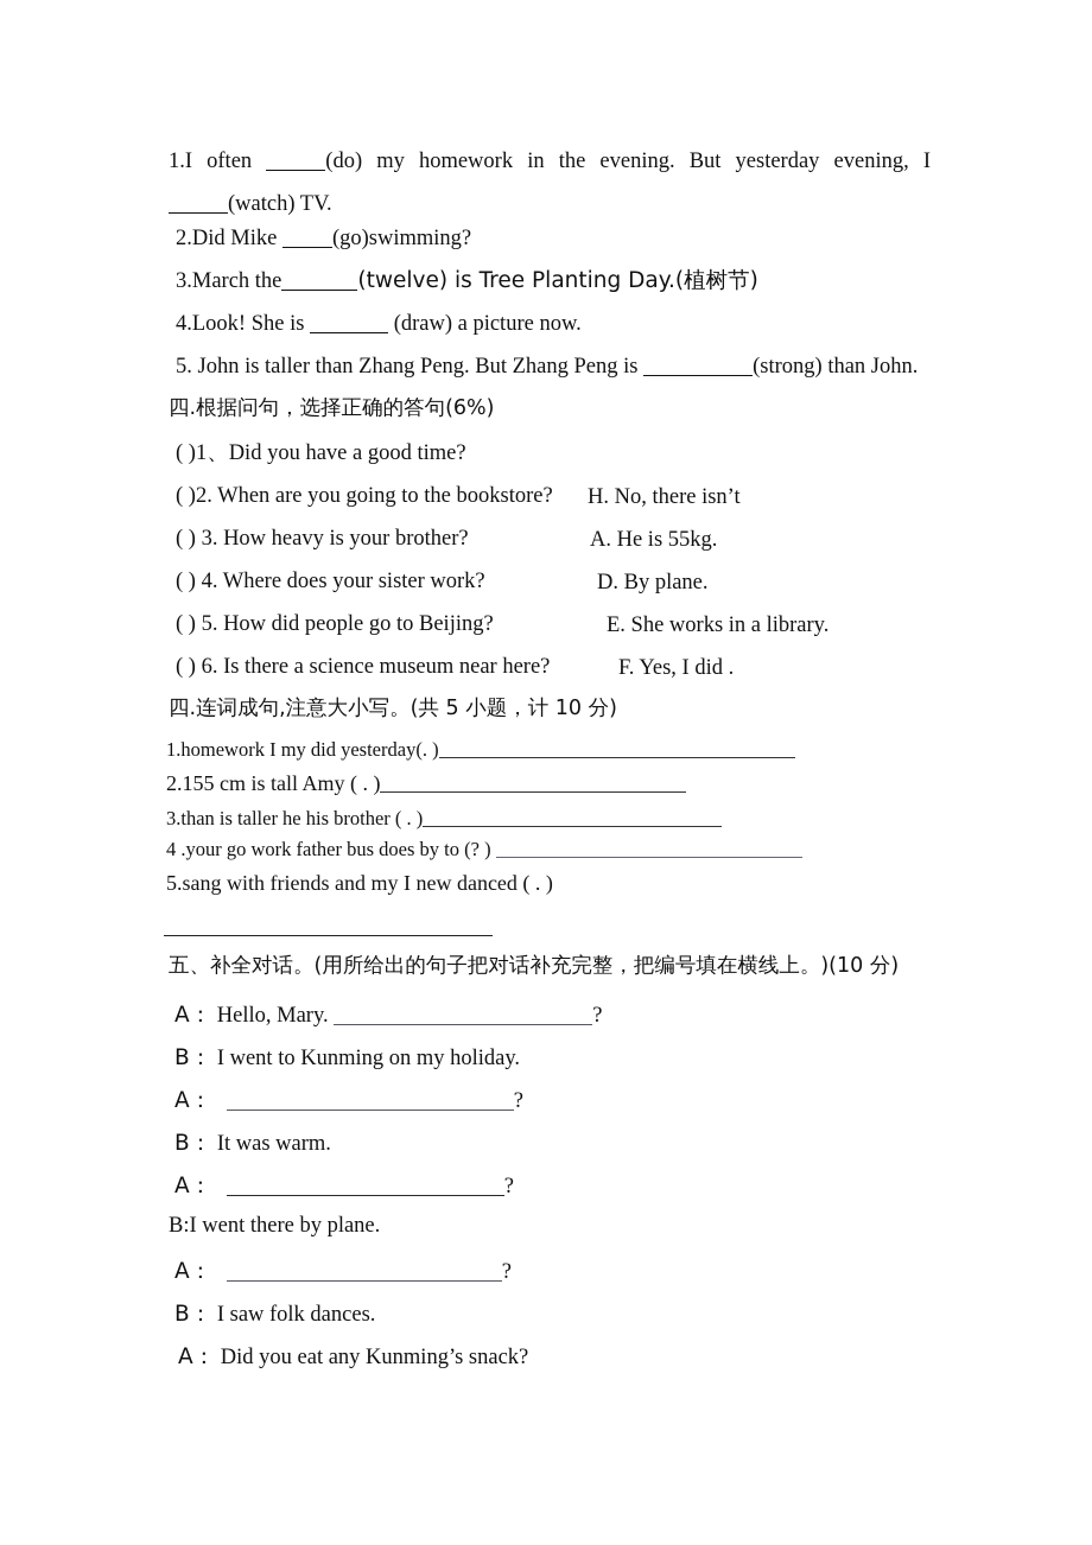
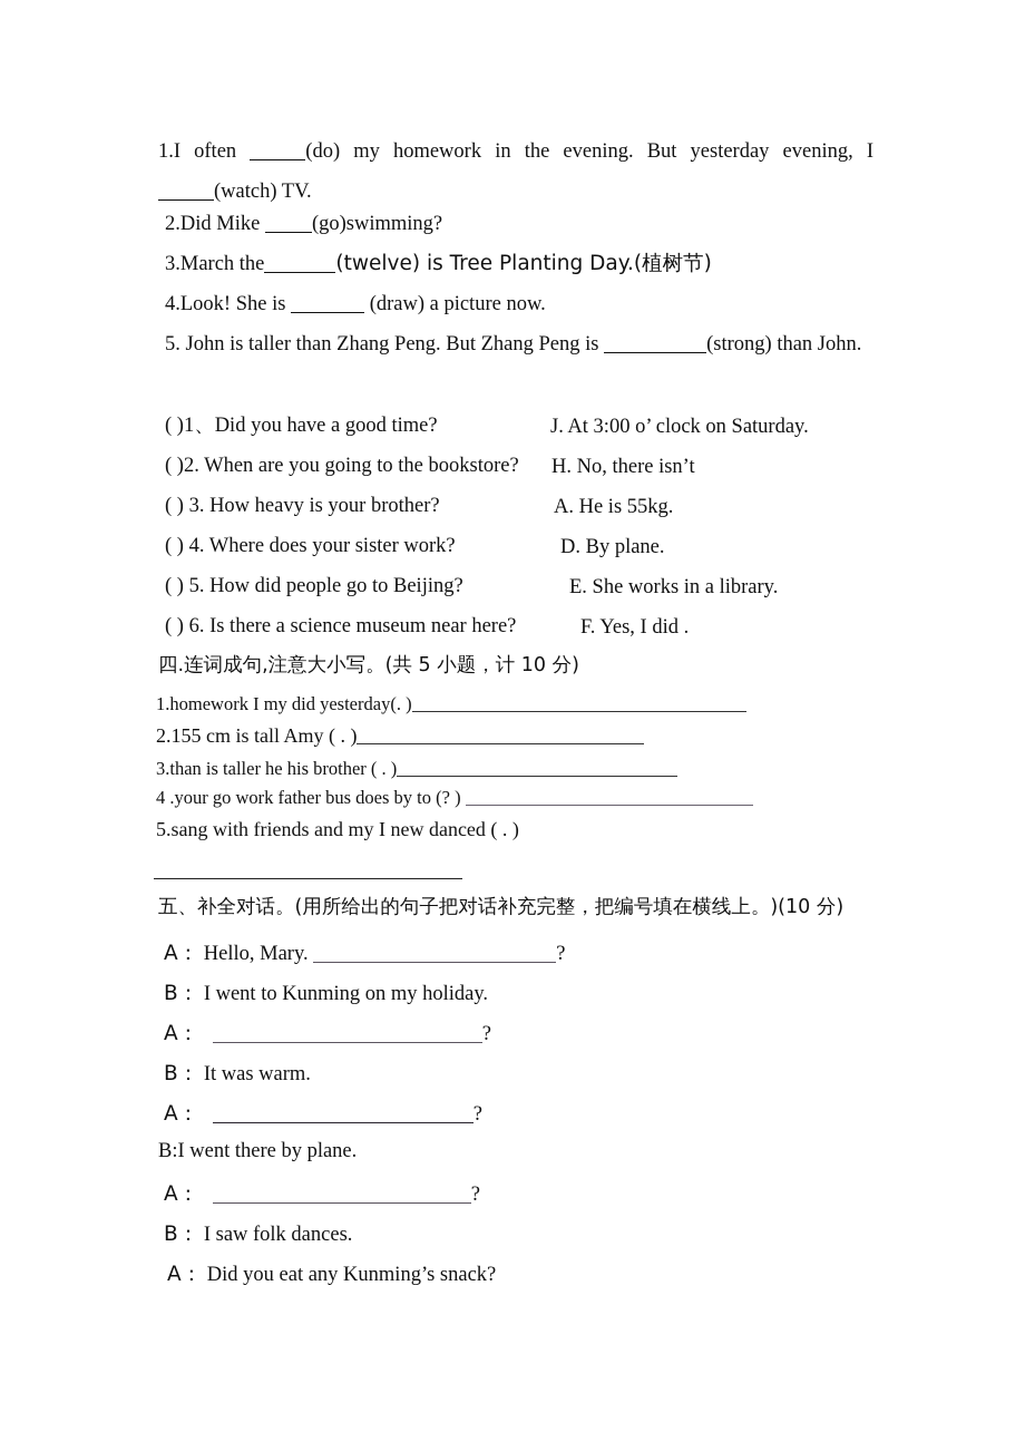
  1.I often (do) my homework in the evening. But yesterday evening, I
  (watch) TV.
  2.Did Mike (go)swimming?
  3.March the (twelve) is Tree Planting Day.(植树节)
  4.Look! She is (draw) a picture now.
  5. John is taller than Zhang Peng. But Zhang Peng is (strong) than John.
- 四.根据问句，选择正确的答句(6%)
  ( )1、Did you have a good time?
  ( )2. When are you going to the bookstore?
  ( ) 3. How heavy is your brother?
  ( ) 4. Where does your sister work?
  ( ) 5. How did people go to Beijing?
  ( ) 6. Is there a science museum near here?
+ J. At 3:00 o’ clock on Saturday.
  H. No, there isn’t
  A. He is 55kg.
  D. By plane.
  E. She works in a library.
  F. Yes, I did .
  四.连词成句,注意大小写。(共 5 小题，计 10 分)
  1.homework I my did yesterday(. )
  2.155 cm is tall Amy ( . )
  3.than is taller he his brother ( . )
  4 .your go work father bus does by to (? )
  5.sang with friends and my I new danced ( . )
  五、补全对话。(用所给出的句子把对话补充完整，把编号填在横线上。)(10 分)
  A： Hello, Mary. ?
  B： I went to Kunming on my holiday.
  A： ?
  B： It was warm.
  A： ?
  B:I went there by plane.
  A： ?
  B： I saw folk dances.
  A： Did you eat any Kunming’s snack?
